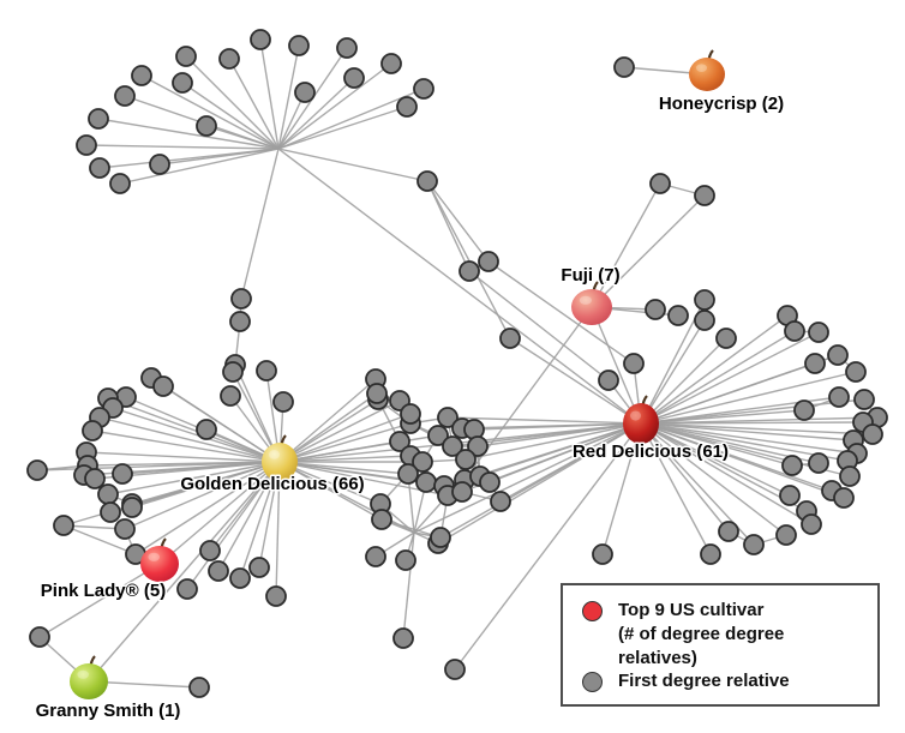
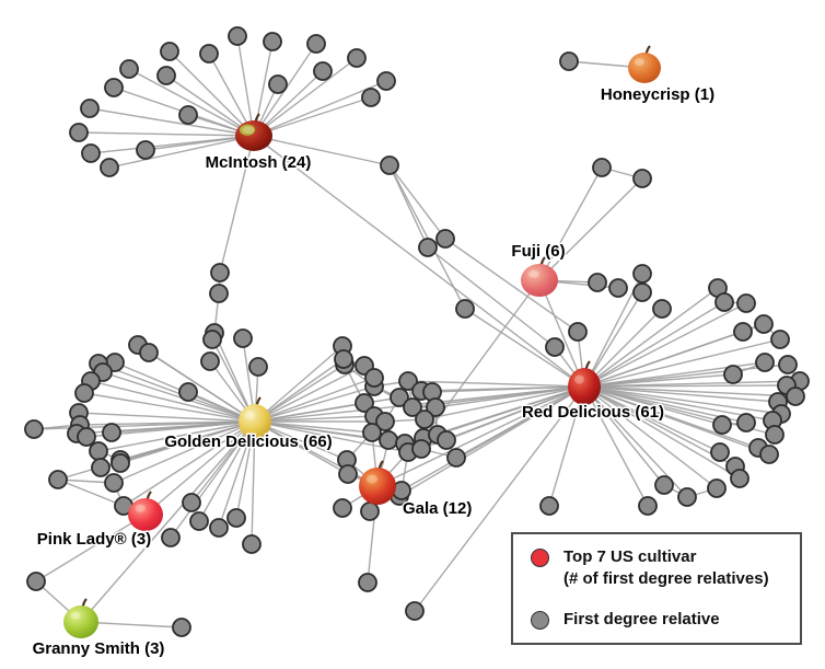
+ McIntosh (24)
- Honeycrisp (2)
+ Honeycrisp (1)
- Fuji (7)
+ Fuji (6)
  Red Delicious (61)
  Golden Delicious (66)
+ Gala (12)
- Pink Lady® (5)
+ Pink Lady® (3)
- Granny Smith (1)
+ Granny Smith (3)
- Top 9 US cultivar
+ Top 7 US cultivar
- (# of degree degree relatives)
+ (# of first degree relatives)
  First degree relative
